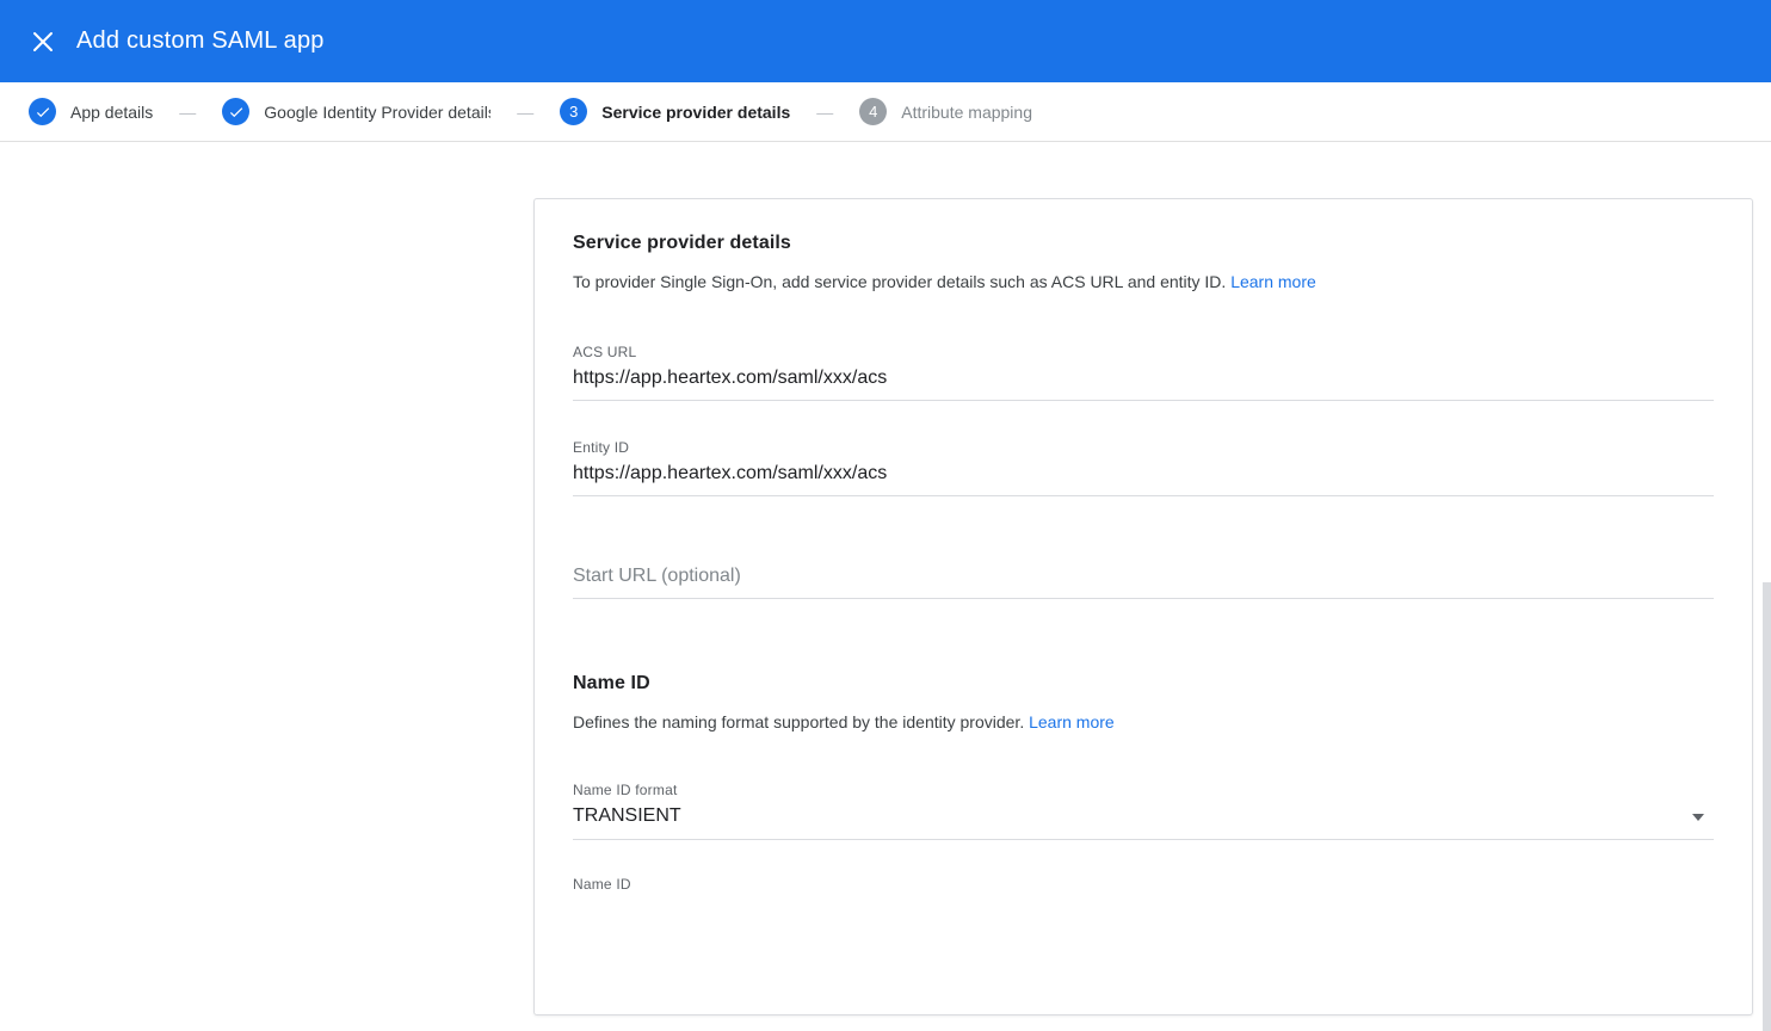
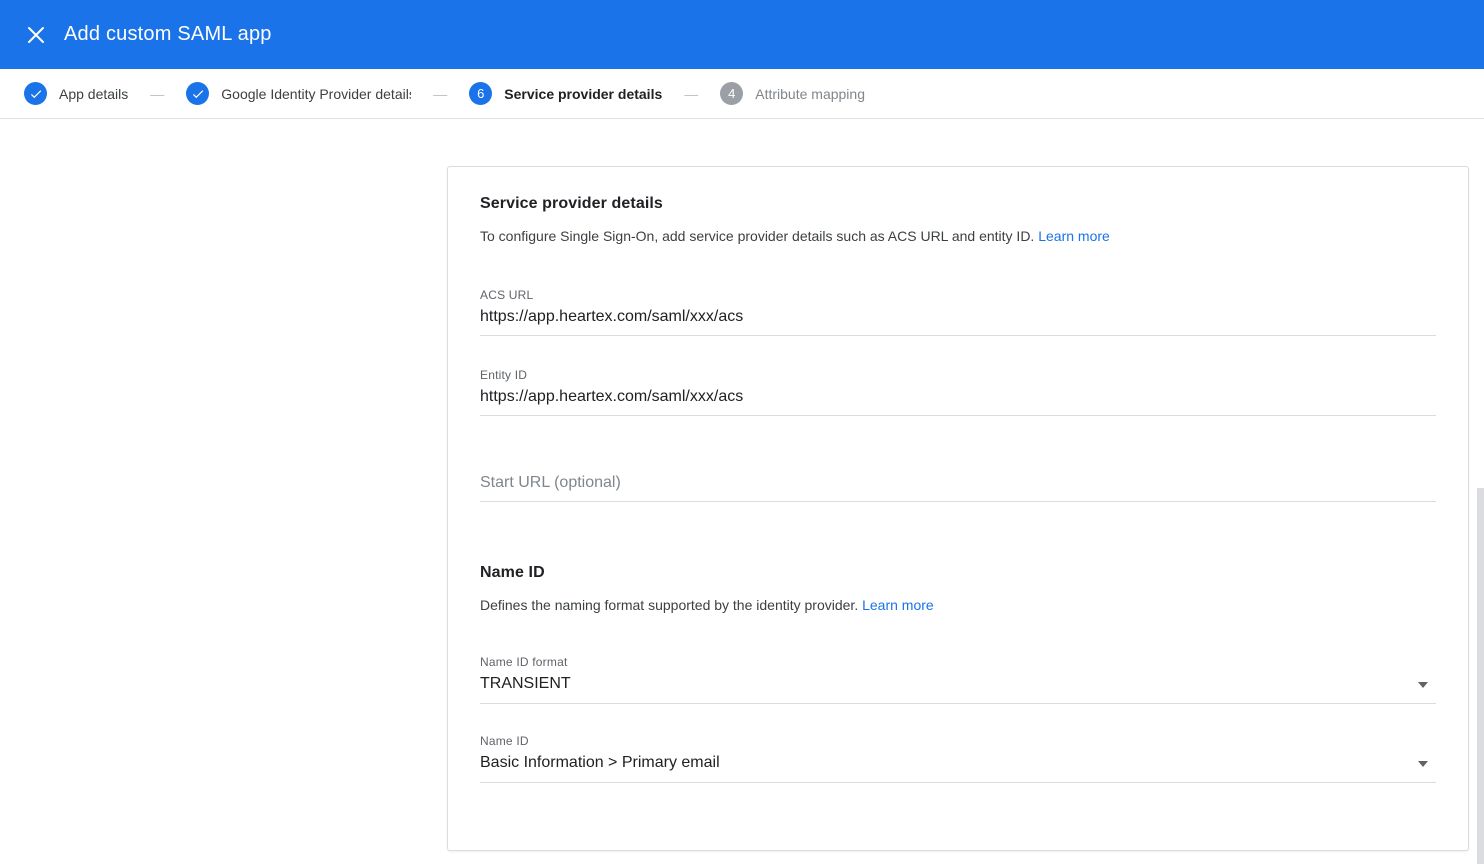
  Add custom SAML app
  App details
  —
  Google Identity Provider detail
  —
- 3
+ 6
  Service provider details
  —
  4
  Attribute mapping
  Service provider details
- To provider Single Sign-On, add service provider details such as ACS URL and entity ID. Learn more
+ To configure Single Sign-On, add service provider details such as ACS URL and entity ID. Learn more
  ACS URL
  https://app.heartex.com/saml/xxx/acs
  Entity ID
  https://app.heartex.com/saml/xxx/acs
  Start URL (optional)
  Name ID
  Defines the naming format supported by the identity provider. Learn more
  Name ID format
  TRANSIENT
  Name ID
+ Basic Information > Primary email
